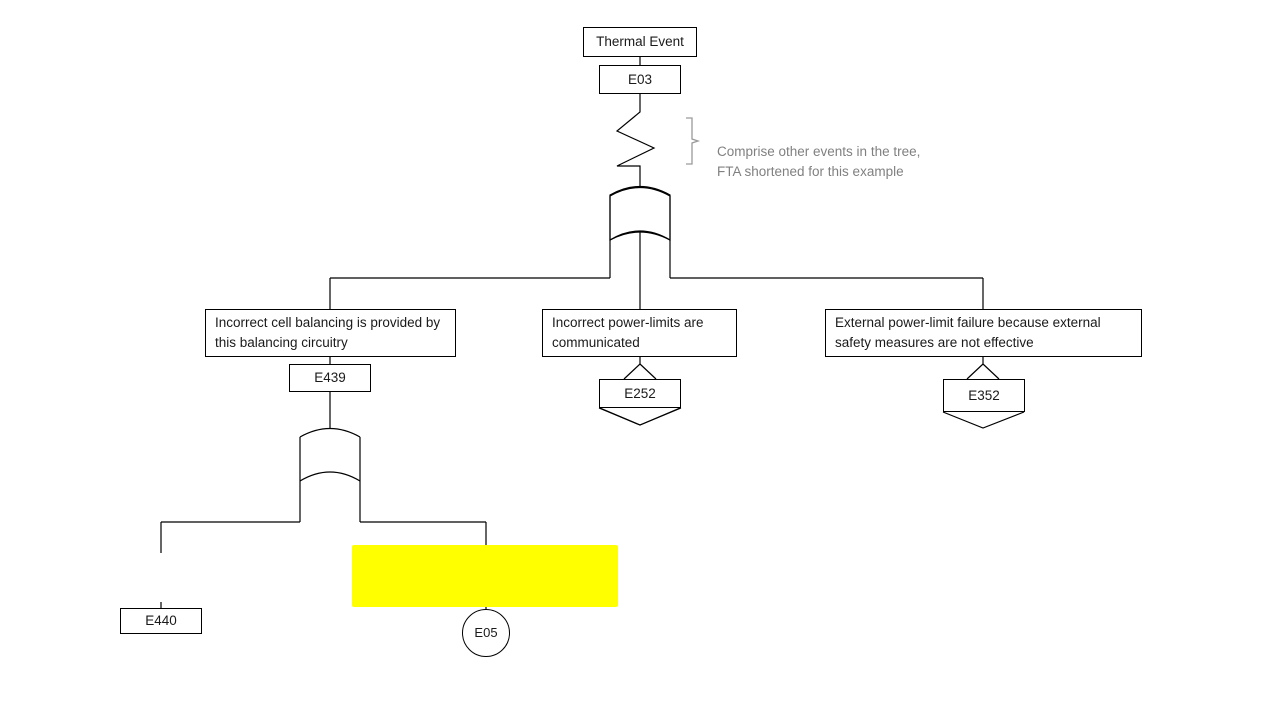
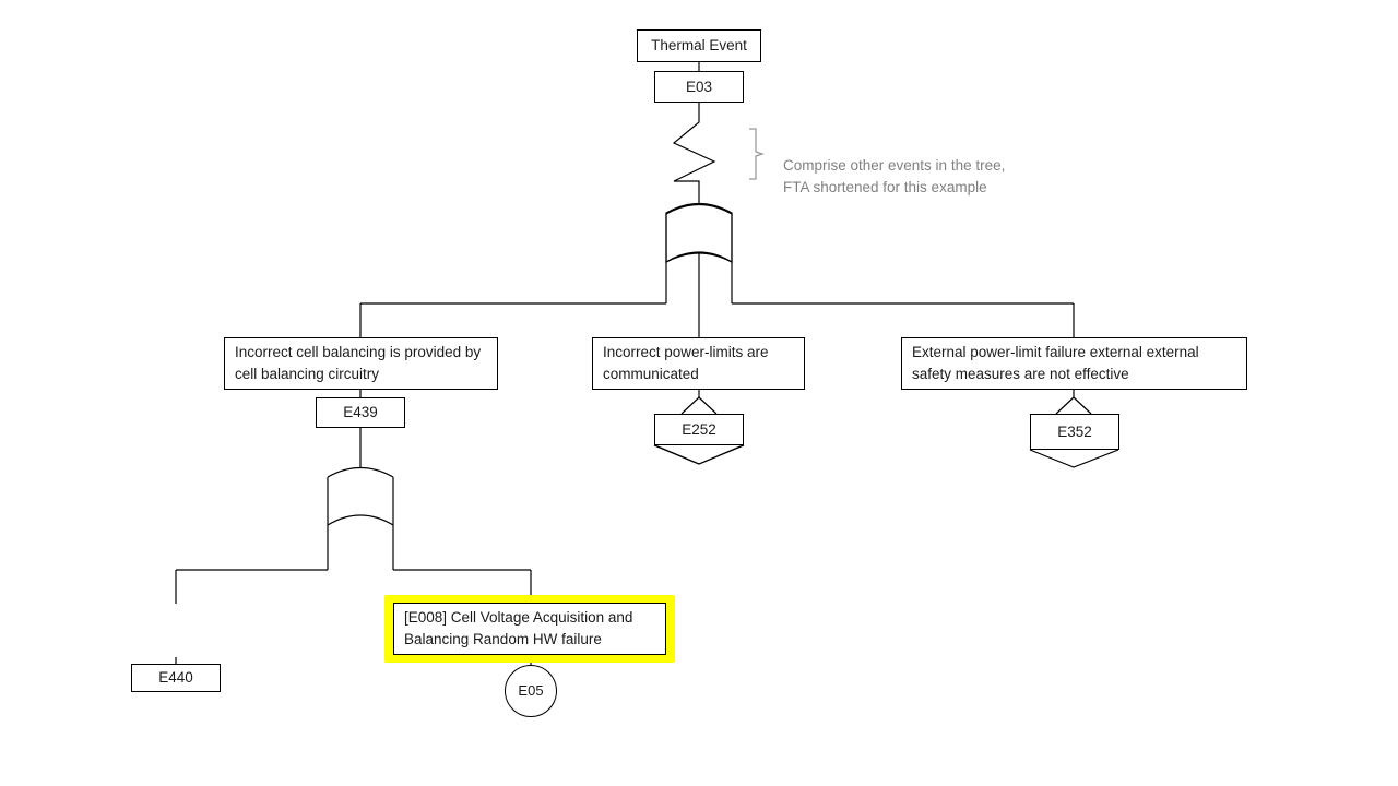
  Thermal Event
  E03
  Comprise other events in the tree,
  FTA shortened for this example
- Incorrect cell balancing is provided by this balancing circuitry
+ Incorrect cell balancing is provided by cell balancing circuitry
  E439
  Incorrect power-limits are communicated
  E252
- External power-limit failure because external safety measures are not effective
+ External power-limit failure external external safety measures are not effective
  E352
  E440
+ [E008] Cell Voltage Acquisition and Balancing Random HW failure
  E05
